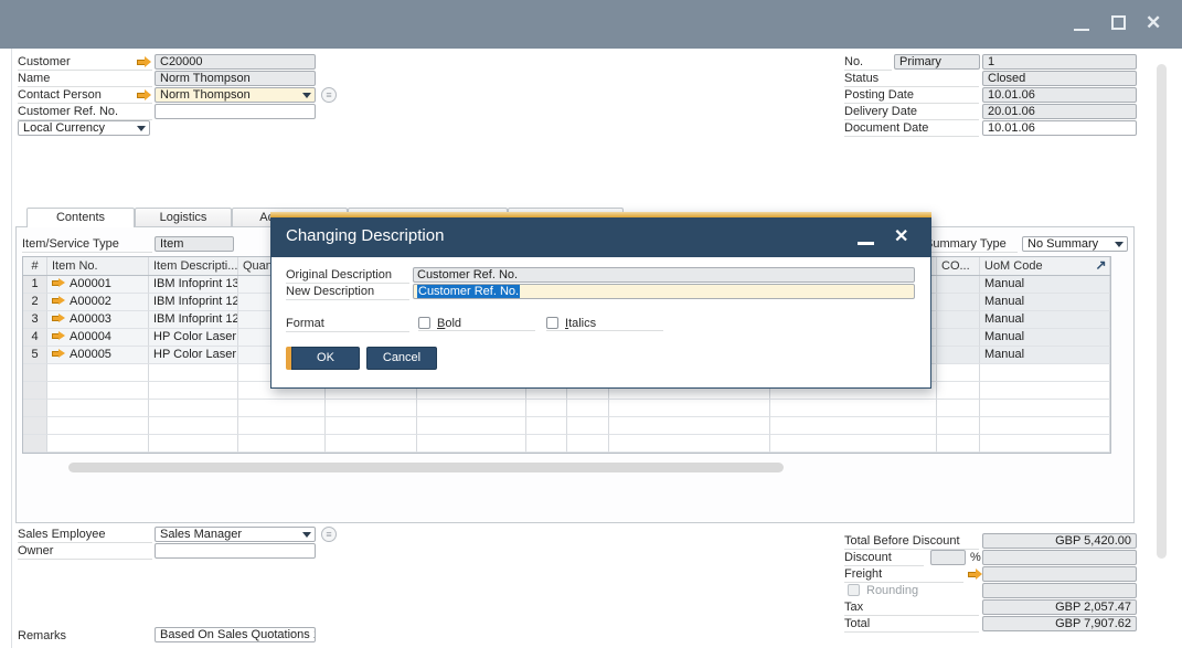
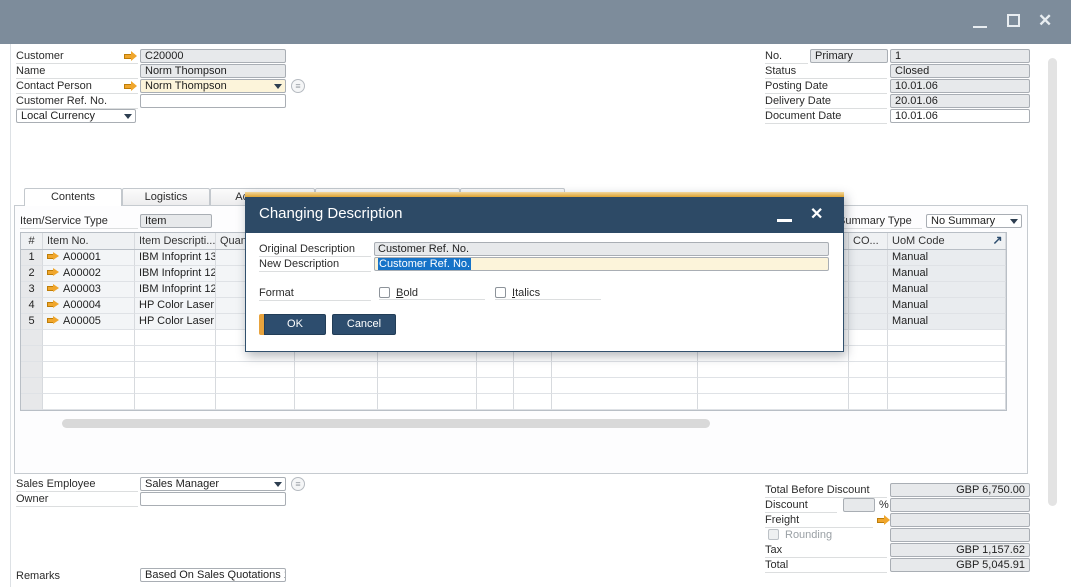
  ✕
  Customer
  C20000
  Name
  Norm Thompson
  Contact Person
  Norm Thompson
  Customer Ref. No.
  Local Currency
  No.
  Primary
  1
  Status
  Closed
  Posting Date
  10.01.06
  Delivery Date
  20.01.06
  Document Date
  10.01.06
  Contents
  Logistics
  Item/Service Type
  Item
  ummary Type
  No Summary
  #
  Item No.
  Item Descripti...
  CO...
  UoM Code
  1
  A00001
  IBM Infoprint 13
  Manual
  2
  A00002
  IBM Infoprint 12
  Manual
  3
  A00003
  IBM Infoprint 12
  Manual
  4
  A00004
  HP Color Laser
  Manual
  5
  A00005
  HP Color Laser
  Manual
  ↗
  Sales Employee
  Sales Manager
  Owner
  Remarks
  Based On Sales Quotations
  Total Before Discount
- GBP 5,420.00
+ GBP 6,750.00
  Discount
  %
  Freight
  Rounding
  Tax
- GBP 2,057.47
+ GBP 1,157.62
  Total
- GBP 7,907.62
+ GBP 5,045.91
  Changing Description
  ✕
  Original Description
  Customer Ref. No.
  New Description
  Customer Ref. No.
  Format
  Bold
  Italics
  OK
  Cancel
